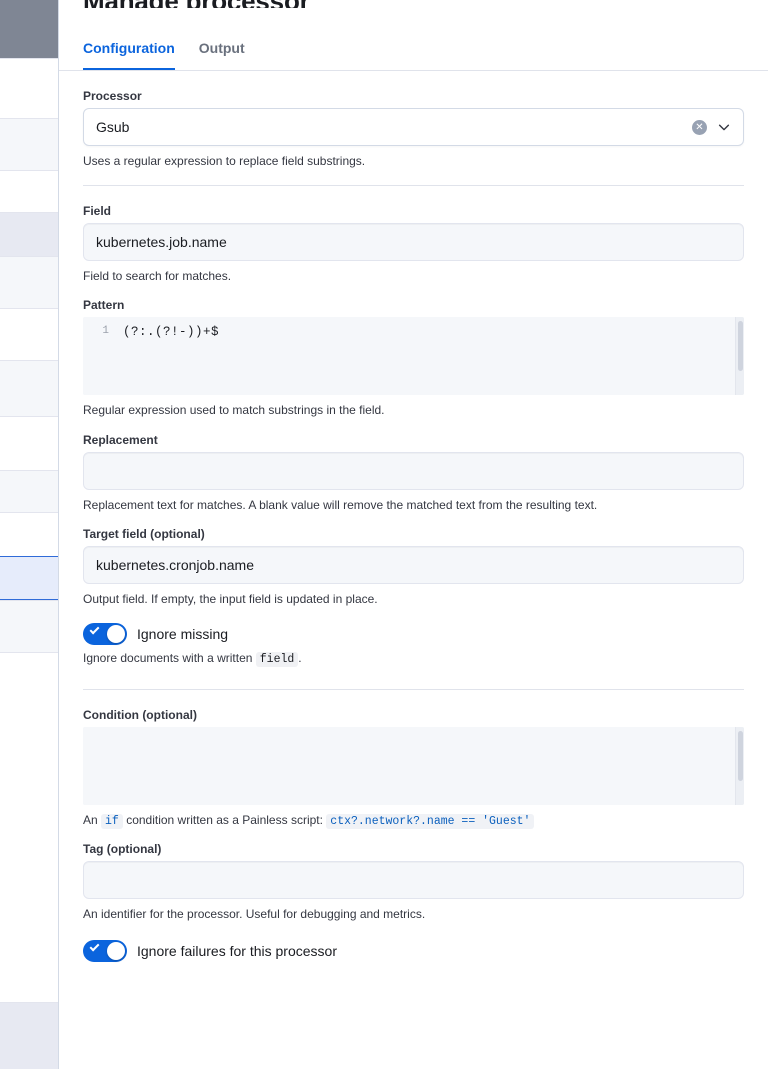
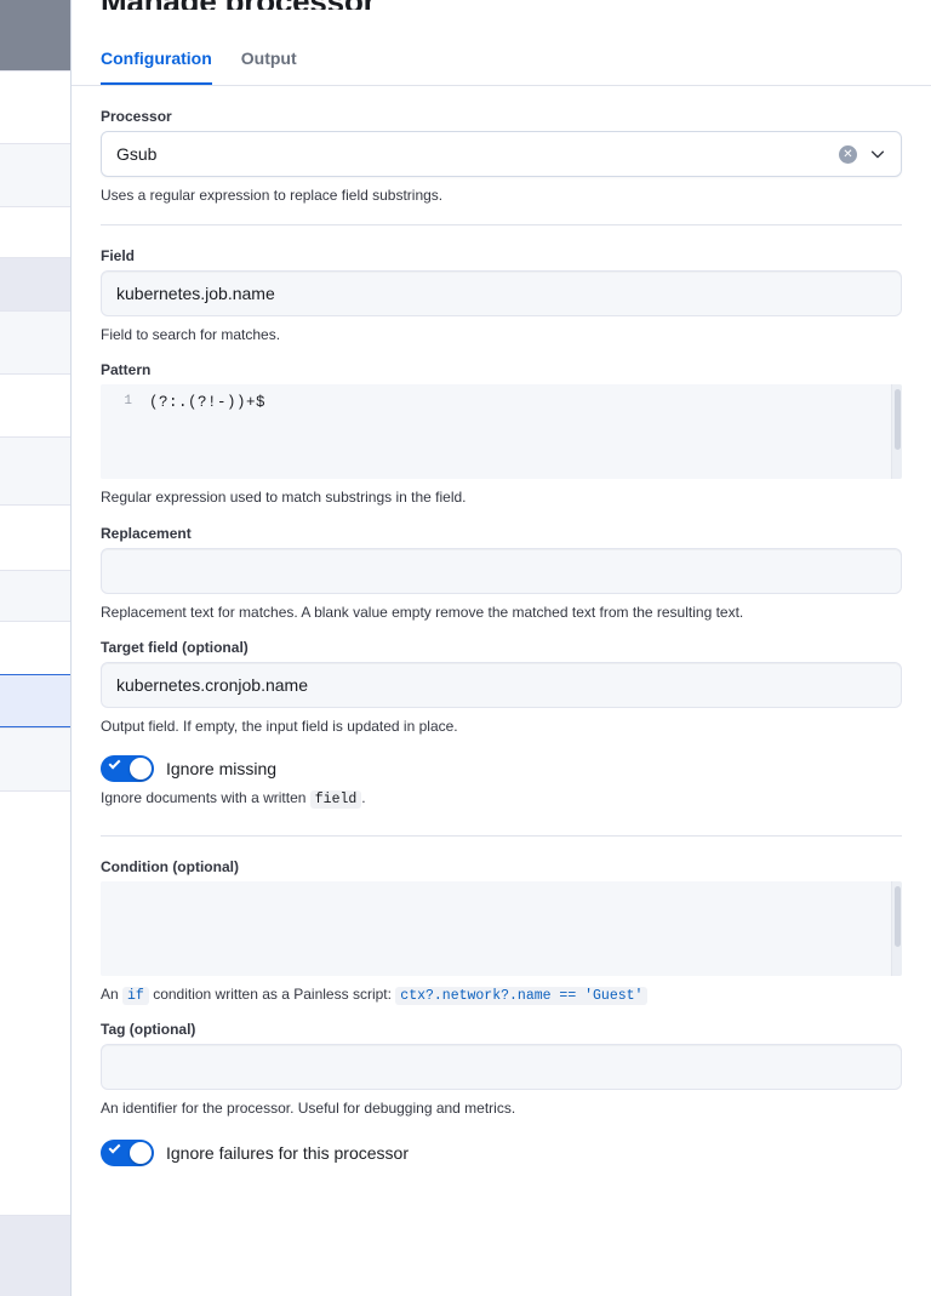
  Manage processor
  Configuration
  Output
  Processor
  Gsub
  ✕
  Uses a regular expression to replace field substrings.
  Field
  kubernetes.job.name
  Field to search for matches.
  Pattern
  1
  (?:.(?!-))+$
  Regular expression used to match substrings in the field.
  Replacement
- Replacement text for matches. A blank value will remove the matched text from the resulting text.
+ Replacement text for matches. A blank value empty remove the matched text from the resulting text.
  Target field (optional)
  kubernetes.cronjob.name
  Output field. If empty, the input field is updated in place.
  Ignore missing
  Ignore documents with a written field .
  Condition (optional)
  An if condition written as a Painless script: ctx?.network?.name == 'Guest'
  Tag (optional)
  An identifier for the processor. Useful for debugging and metrics.
  Ignore failures for this processor
